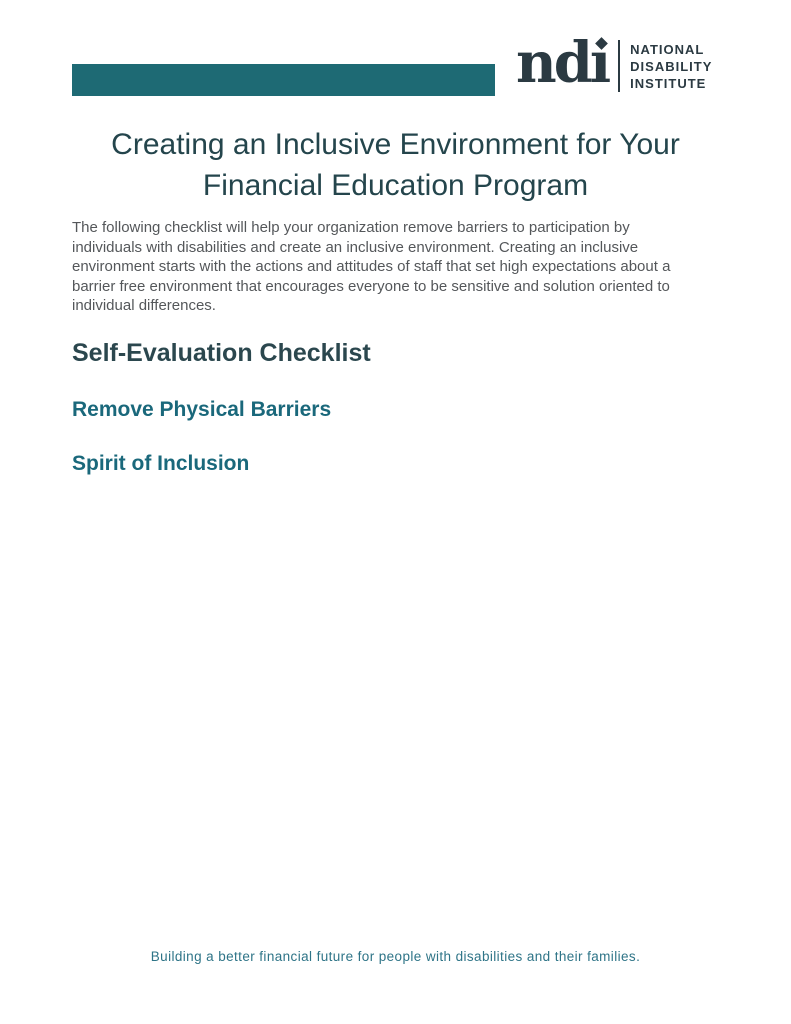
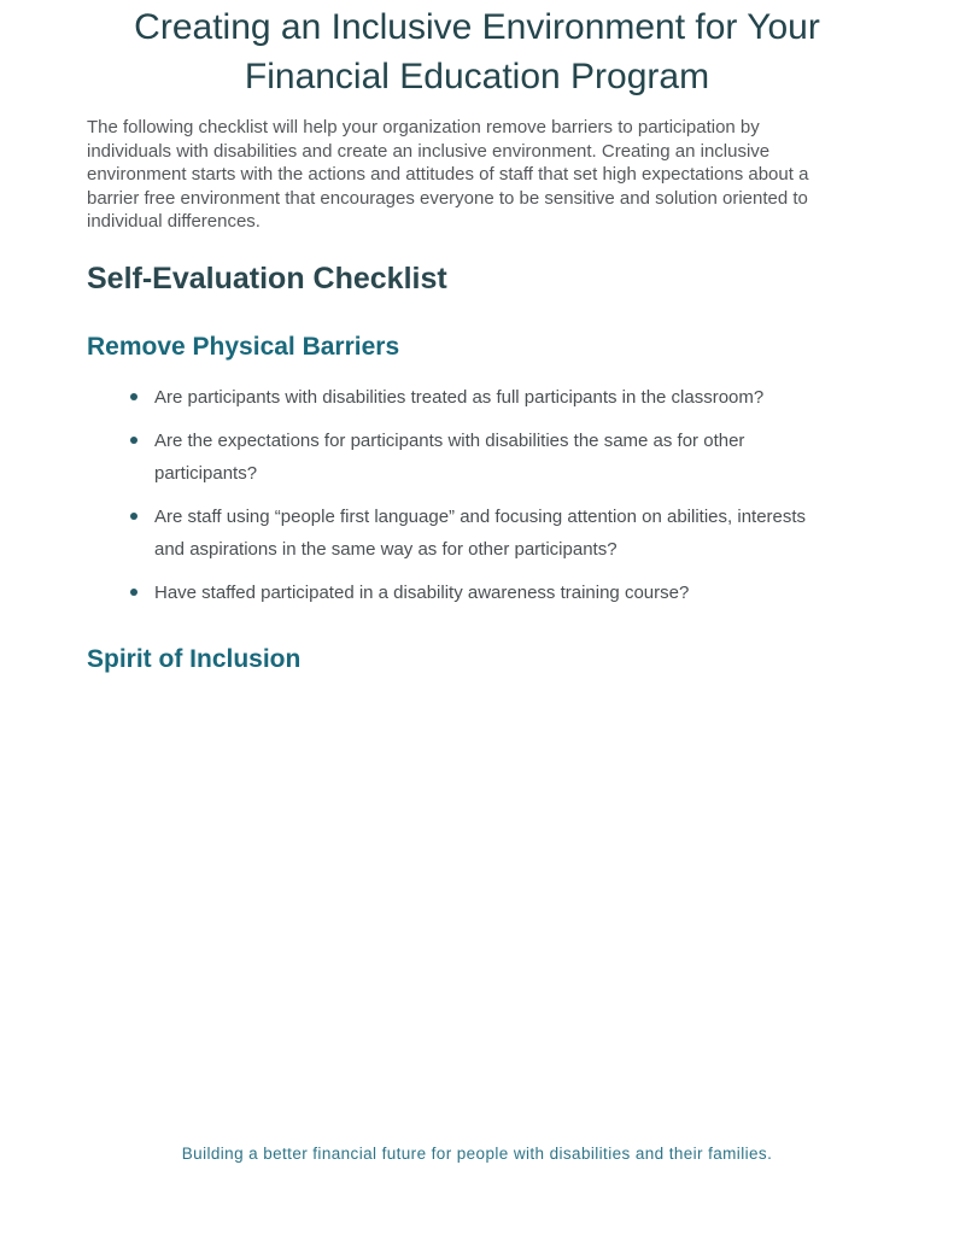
- ndı
- NATIONAL
- DISABILITY
- INSTITUTE
  Creating an Inclusive Environment for Your
  Financial Education Program
  The following checklist will help your organization remove barriers to participation by
  individuals with disabilities and create an inclusive environment. Creating an inclusive
  environment starts with the actions and attitudes of staff that set high expectations about a
  barrier free environment that encourages everyone to be sensitive and solution oriented to
  individual differences.
  Self-Evaluation Checklist
  Remove Physical Barriers
+ Are participants with disabilities treated as full participants in the classroom?
+ Are the expectations for participants with disabilities the same as for other
+ participants?
+ Are staff using “people first language” and focusing attention on abilities, interests
+ and aspirations in the same way as for other participants?
+ Have staffed participated in a disability awareness training course?
  Spirit of Inclusion
  Building a better financial future for people with disabilities and their families.
